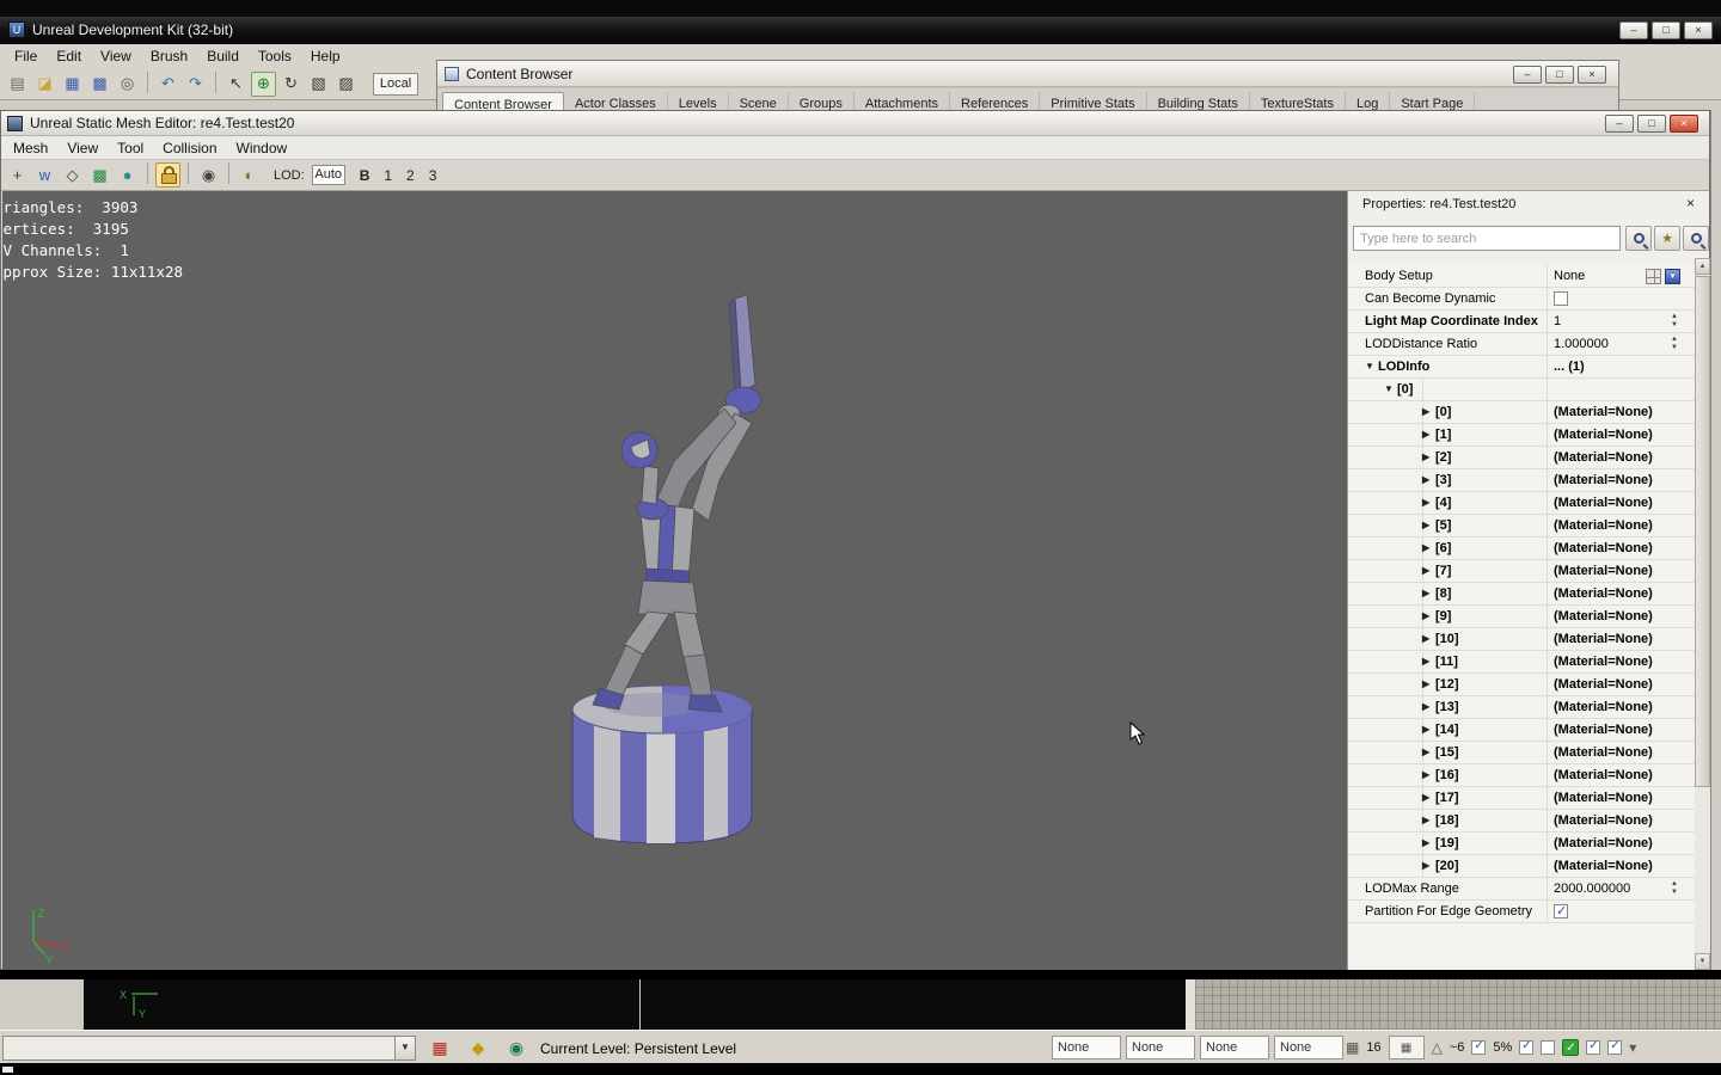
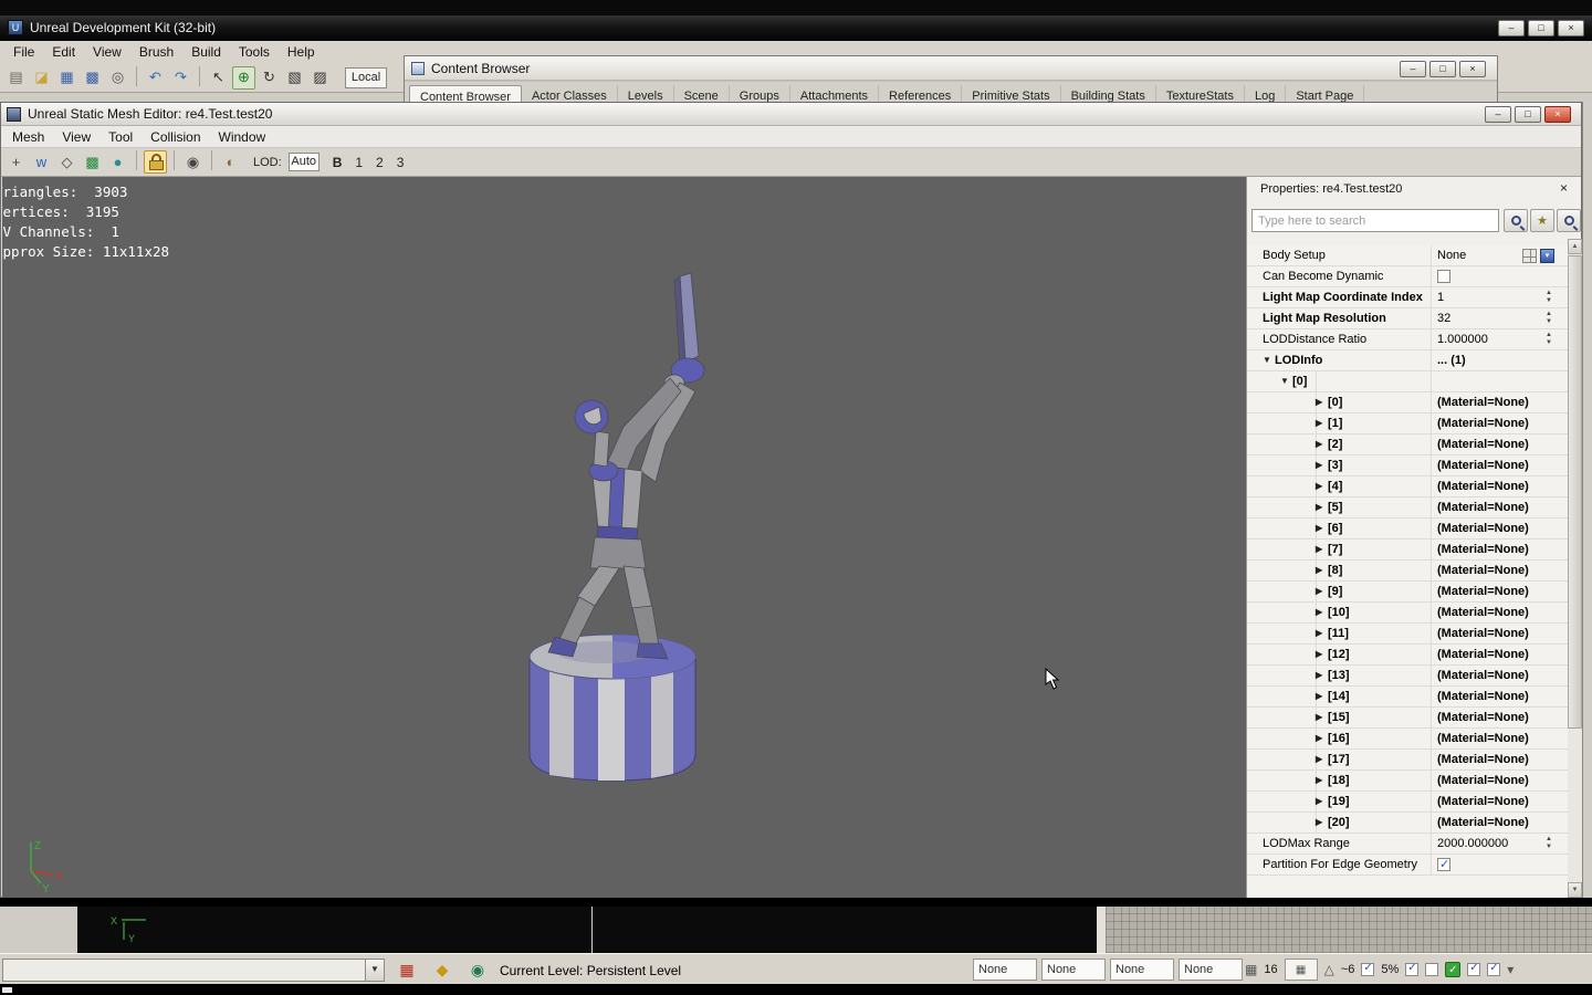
  U
  Unreal Development Kit (32-bit)
  –
  □
  ×
  File
  Edit
  View
  Brush
  Build
  Tools
  Help
  ▤
  ◪
  ▦
  ▩
  ◎
  ↶
  ↷
  ↖
  ⊕
  ↻
  ▧
  ▨
  Local
  Content Browser
  –
  □
  ×
  Content Browser
  Actor Classes
  Levels
  Scene
  Groups
  Attachments
  References
  Primitive Stats
  Building Stats
  TextureStats
  Log
  Start Page
  Unreal Static Mesh Editor: re4.Test.test20
  –
  □
  ×
  Mesh
  View
  Tool
  Collision
  Window
  +
  w
  ◇
  ▩
  ●
  ◉
  ◐
  LOD:
  Auto
  B
  1
  2
  3
  riangles: 3903
  ertices: 3195
  V Channels: 1
  pprox Size: 11x11x28
  Z
  X
  Y
  Properties: re4.Test.test20
  ×
  Type here to search
  ★
  Body Setup
  None
  Can Become Dynamic
  Light Map Coordinate Index
  1
+ Light Map Resolution
+ 32
  LODDistance Ratio
  1.000000
  ▼ LODInfo
  ... (1)
  ▼ [0]
  ▶ [0]
  (Material=None)
  ▶ [1]
  (Material=None)
  ▶ [2]
  (Material=None)
  ▶ [3]
  (Material=None)
  ▶ [4]
  (Material=None)
  ▶ [5]
  (Material=None)
  ▶ [6]
  (Material=None)
  ▶ [7]
  (Material=None)
  ▶ [8]
  (Material=None)
  ▶ [9]
  (Material=None)
  ▶ [10]
  (Material=None)
  ▶ [11]
  (Material=None)
  ▶ [12]
  (Material=None)
  ▶ [13]
  (Material=None)
  ▶ [14]
  (Material=None)
  ▶ [15]
  (Material=None)
  ▶ [16]
  (Material=None)
  ▶ [17]
  (Material=None)
  ▶ [18]
  (Material=None)
  ▶ [19]
  (Material=None)
  ▶ [20]
  (Material=None)
  LODMax Range
  2000.000000
  Partition For Edge Geometry
  X
  Y
  ▼
  ▦
  ◆
  ◉
  Current Level: Persistent Level
  None
  None
  None
  None
  ▦
  16
  ▦
  △
  ~6
  5%
  ✓
  ▾
